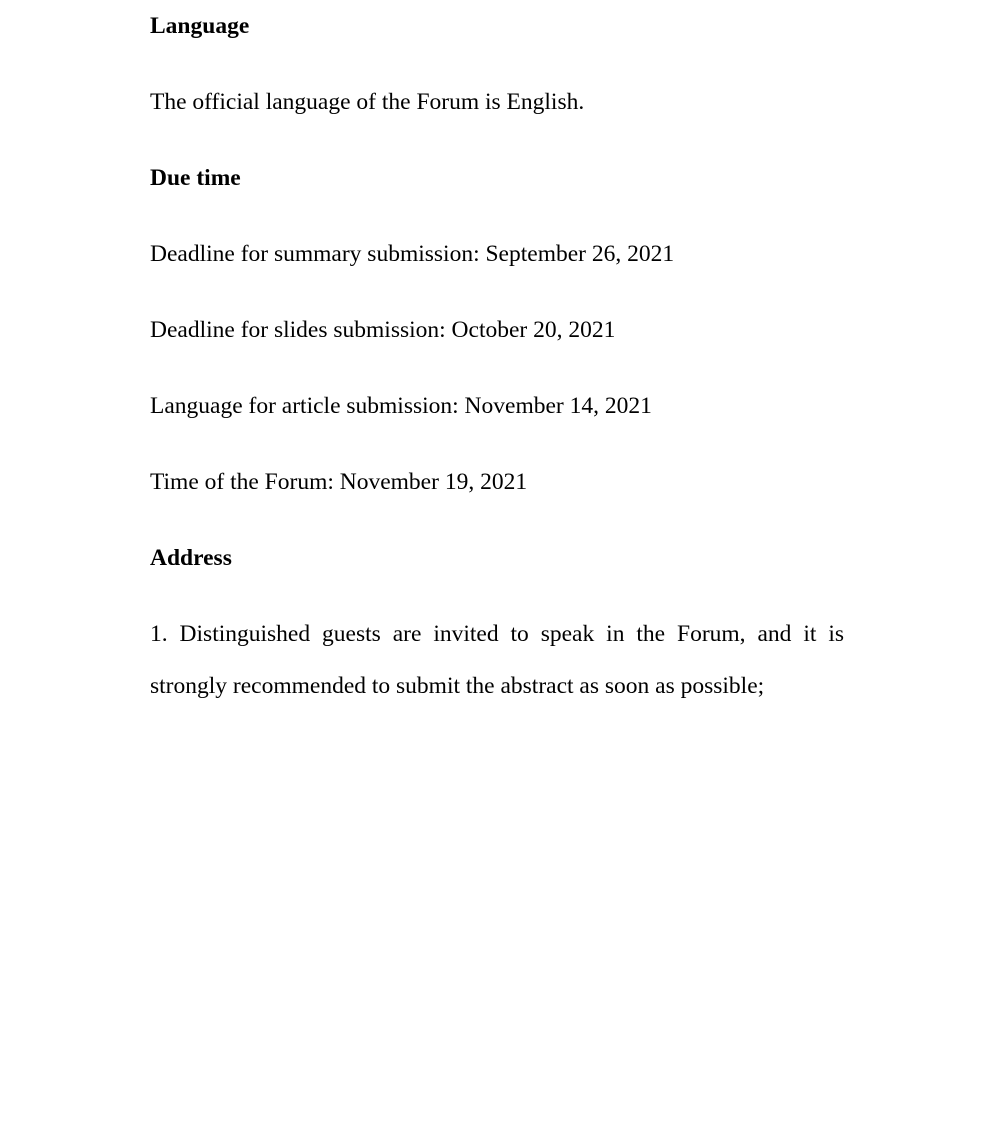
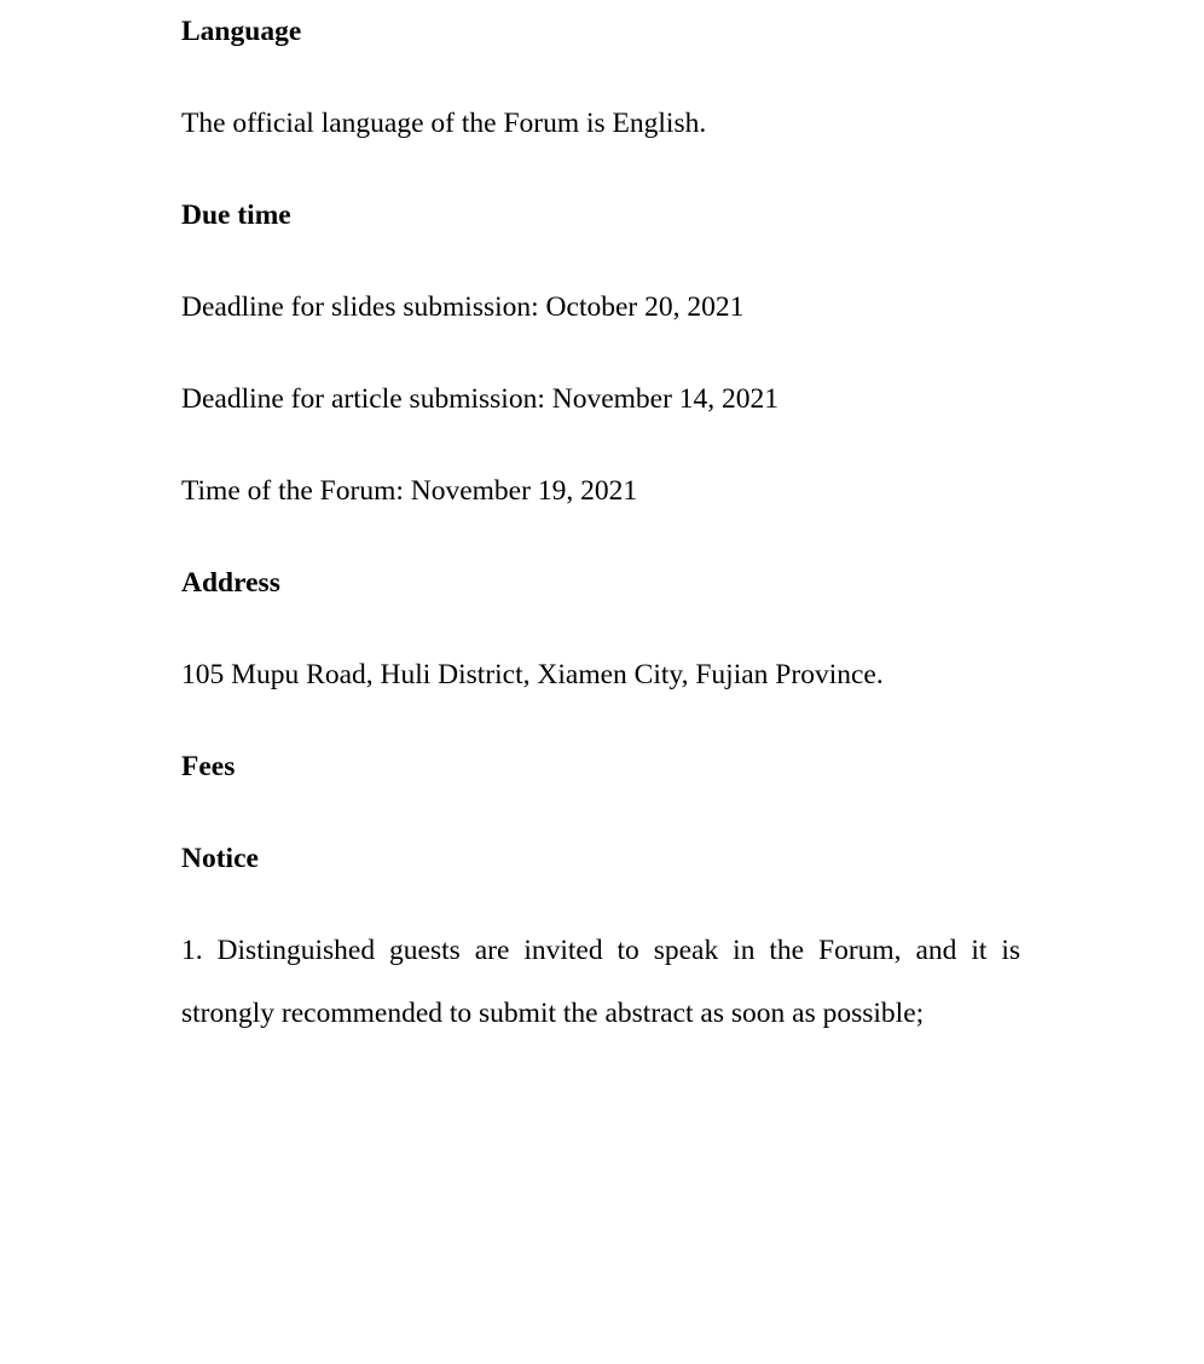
  Language
  The official language of the Forum is English.
  Due time
- Deadline for summary submission: September 26, 2021
  Deadline for slides submission: October 20, 2021
- Language for article submission: November 14, 2021
+ Deadline for article submission: November 14, 2021
  Time of the Forum: November 19, 2021
  Address
+ 105 Mupu Road, Huli District, Xiamen City, Fujian Province.
+ Fees
+ Notice
  1. Distinguished guests are invited to speak in the Forum, and it is strongly recommended to submit the abstract as soon as possible;
